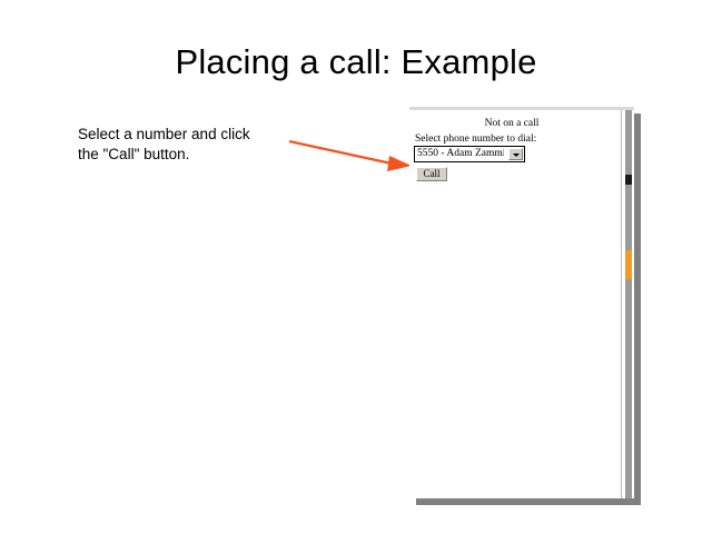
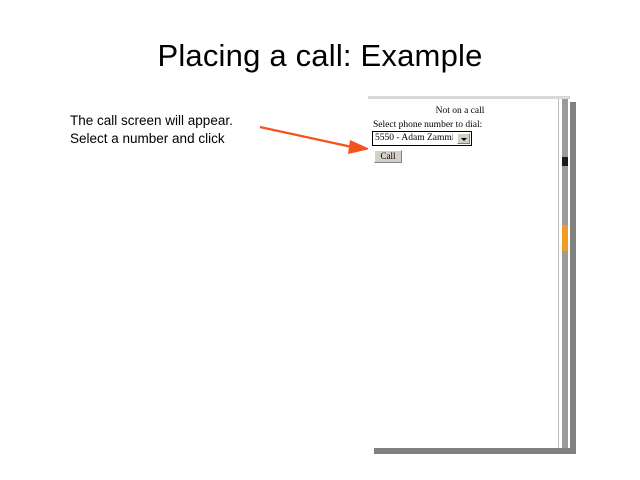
  Placing a call: Example
+ The call screen will appear.
  Select a number and click
- the "Call" button.
  Not on a call
  Select phone number to dial:
  5550 - Adam Zamm
  Call
